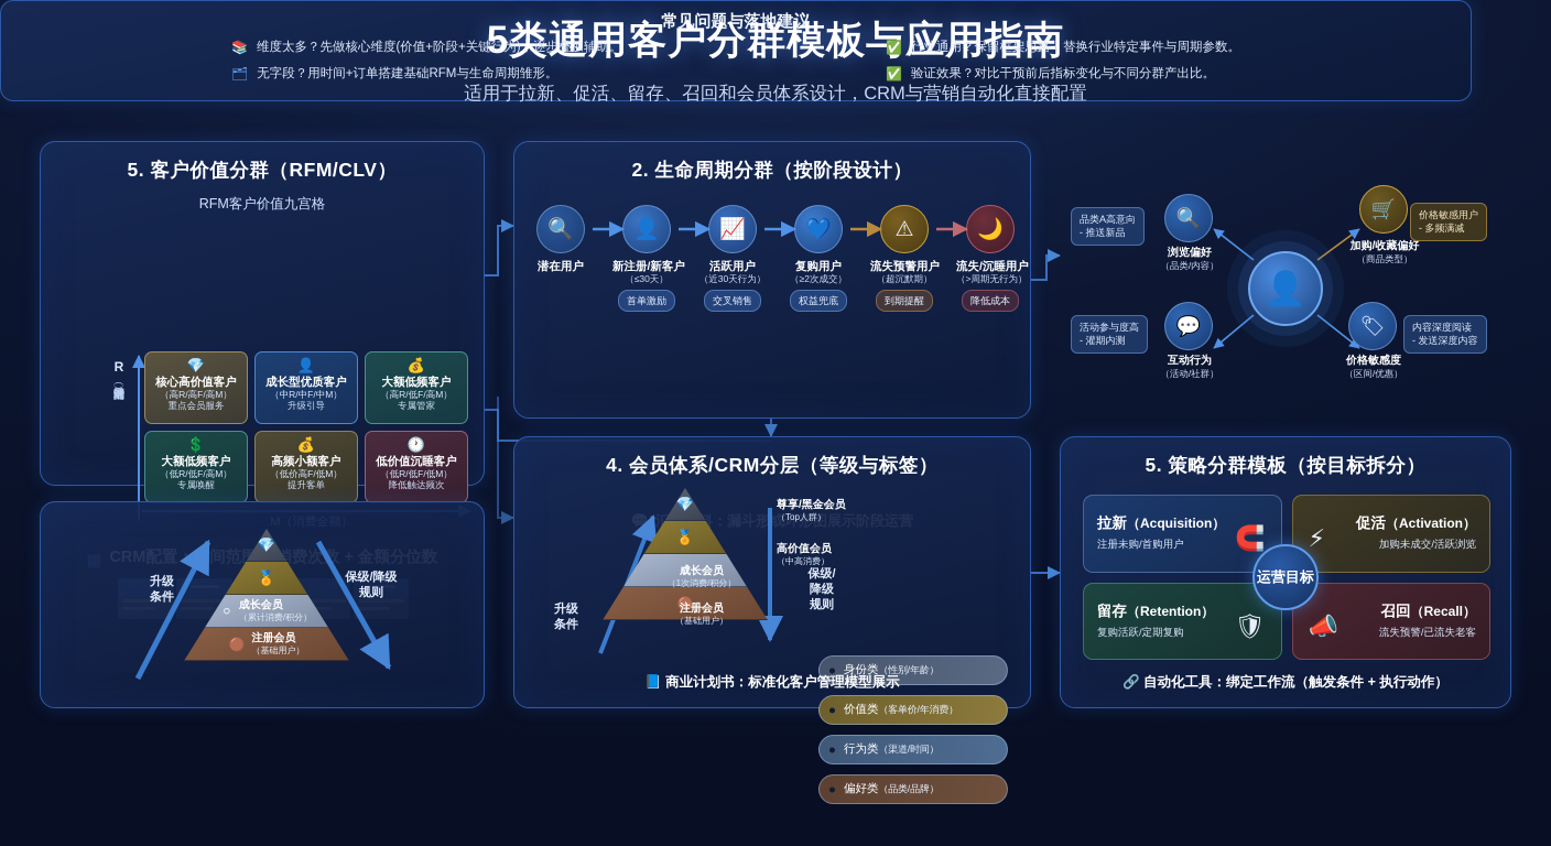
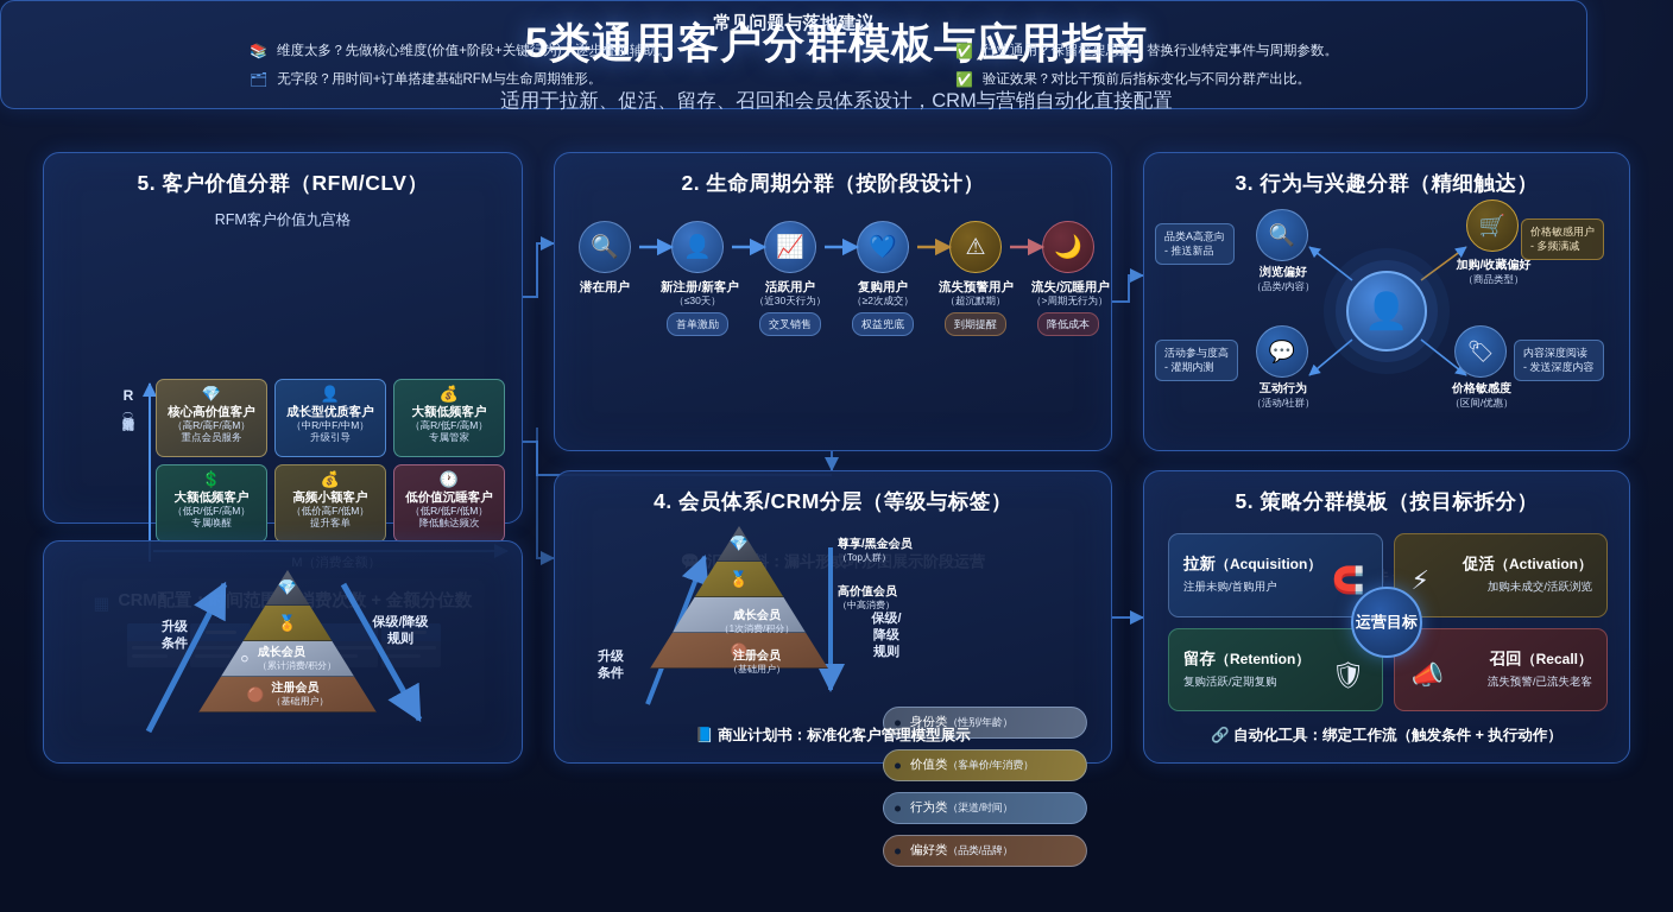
  5类通用客户分群模板与应用指南
  适用于拉新、促活、留存、召回和会员体系设计，CRM与营销自动化直接配置
  5. 客户价值分群（RFM/CLV）
  RFM客户价值九宫格
  R
  💎
  核心高价值客户
  （高R/高F/高M）
  重点会员服务
  👤
  成长型优质客户
  （中R/中F/中M）
  升级引导
  💰
  大额低频客户
  （高R/低F/高M）
  专属管家
  💲
  大额低频客户
  （低R/低F/高M）
  专属唤醒
  💰
  高频小额客户
  （低价高F/低M）
  提升客单
  🕐
  低价值沉睡客户
  （低R/低F/低M）
  降低触达频次
  2. 生命周期分群（按阶段设计）
  🔍
  潜在用户
  👤
  新注册/新客户
  （≤30天）
  首单激励
  📈
  活跃用户
  （近30天行为）
  交叉销售
  💙
  复购用户
  （≥2次成交）
  权益兜底
  ⚠
  流失预警用户
  （超沉默期）
  到期提醒
  🌙
  流失/沉睡用户
  （>周期无行为）
  降低成本
+ 3. 行为与兴趣分群（精细触达）
  👤
  🔍
  浏览偏好
  （品类/内容）
  🛒
  加购/收藏偏好
  （商品类型）
  💬
  互动行为
  （活动/社群）
  🏷
  价格敏感度
  （区间/优惠）
  品类A高意向
  - 推送新品
  价格敏感用户
  - 多频满减
  活动参与度高
  - 灌期内测
  内容深度阅读
  - 发送深度内容
  升级
  条件
  保级/降级
  规则
  💎
  🏅
  ⚪
  成长会员
  （累计消费/积分）
  🟤
  注册会员
  （基础用户）
  4. 会员体系/CRM分层（等级与标签）
  升级
  条件
  保级/
  降级
  规则
  💎
  🏅
  ⚪
  🟤
  身份类
  （性别/年龄）
  价值类
  （客单价/年消费）
  行为类
  （渠道/时间）
  偏好类
  （品类/品牌）
  📘 商业计划书：标准化客户管理模型展示
  尊享/黑金会员
  （Top人群）
  高价值会员
  （中高消费）
  成长会员
  （1次消费/积分）
  注册会员
  （基础用户）
  5. 策略分群模板（按目标拆分）
  🧲
  拉新（Acquisition）
  注册未购/首购用户
  ⚡
  促活（Activation）
  加购未成交/活跃浏览
  🛡
  留存（Retention）
  复购活跃/定期复购
  📣
  召回（Recall）
  流失预警/已流失老客
  运营
  目标
  🔗 自动化工具：绑定工作流（触发条件 + 执行动作）
  常见问题与落地建议
  📚
  维度太多？先做核心维度(价值+阶段+关键行为)，逐步叠加辅助。
  ✅
  行业通用？保留框架思路，替换行业特定事件与周期参数。
  🗂
  无字段？用时间+订单搭建基础RFM与生命周期雏形。
  ✅
  验证效果？对比干预前后指标变化与不同分群产出比。
